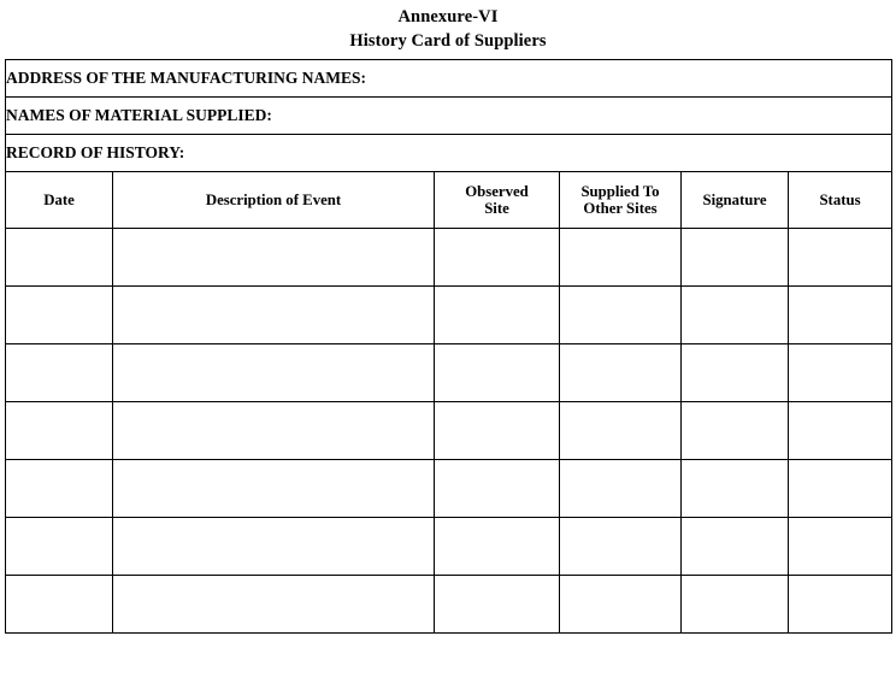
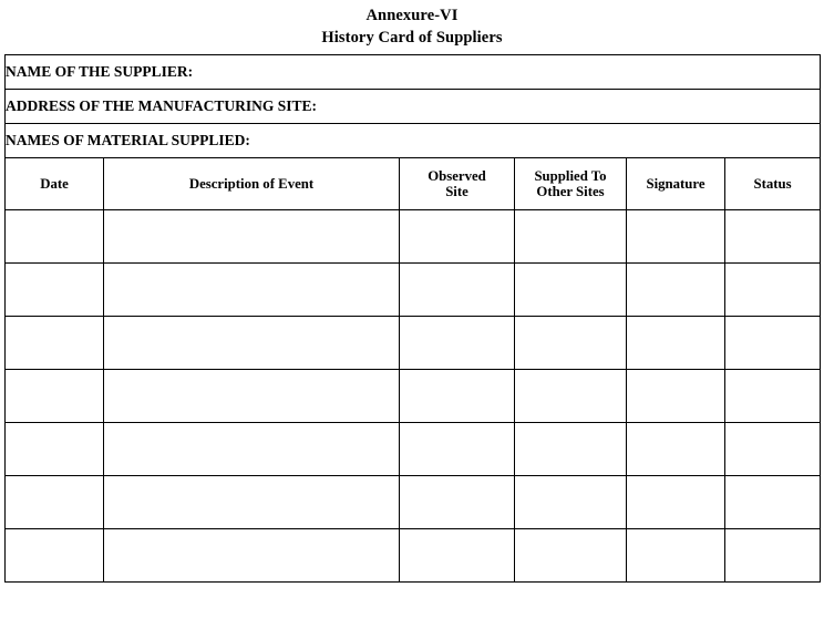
  Annexure-VI
  History Card of Suppliers
+ NAME OF THE SUPPLIER:
- ADDRESS OF THE MANUFACTURING NAMES:
+ ADDRESS OF THE MANUFACTURING SITE:
  NAMES OF MATERIAL SUPPLIED:
- RECORD OF HISTORY:
  Date	Description of Event	Observed Site	Supplied To Other Sites	Signature	Status
